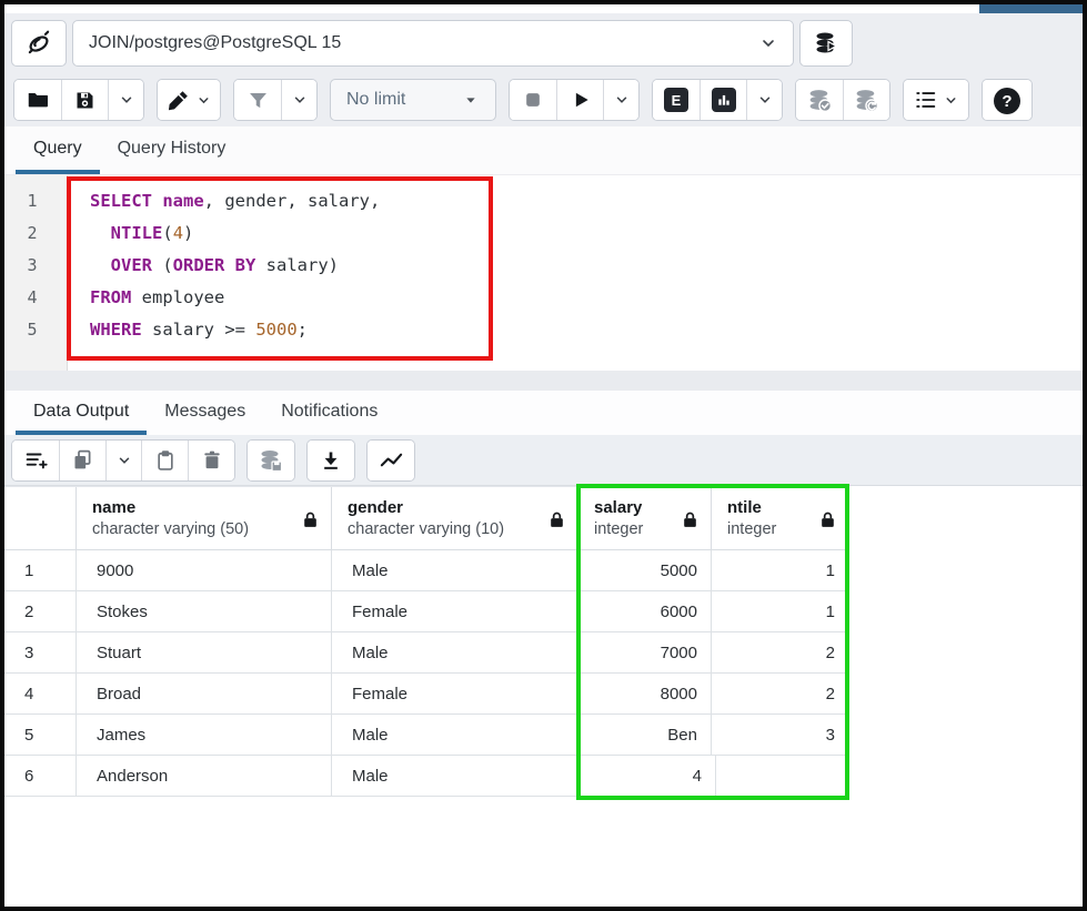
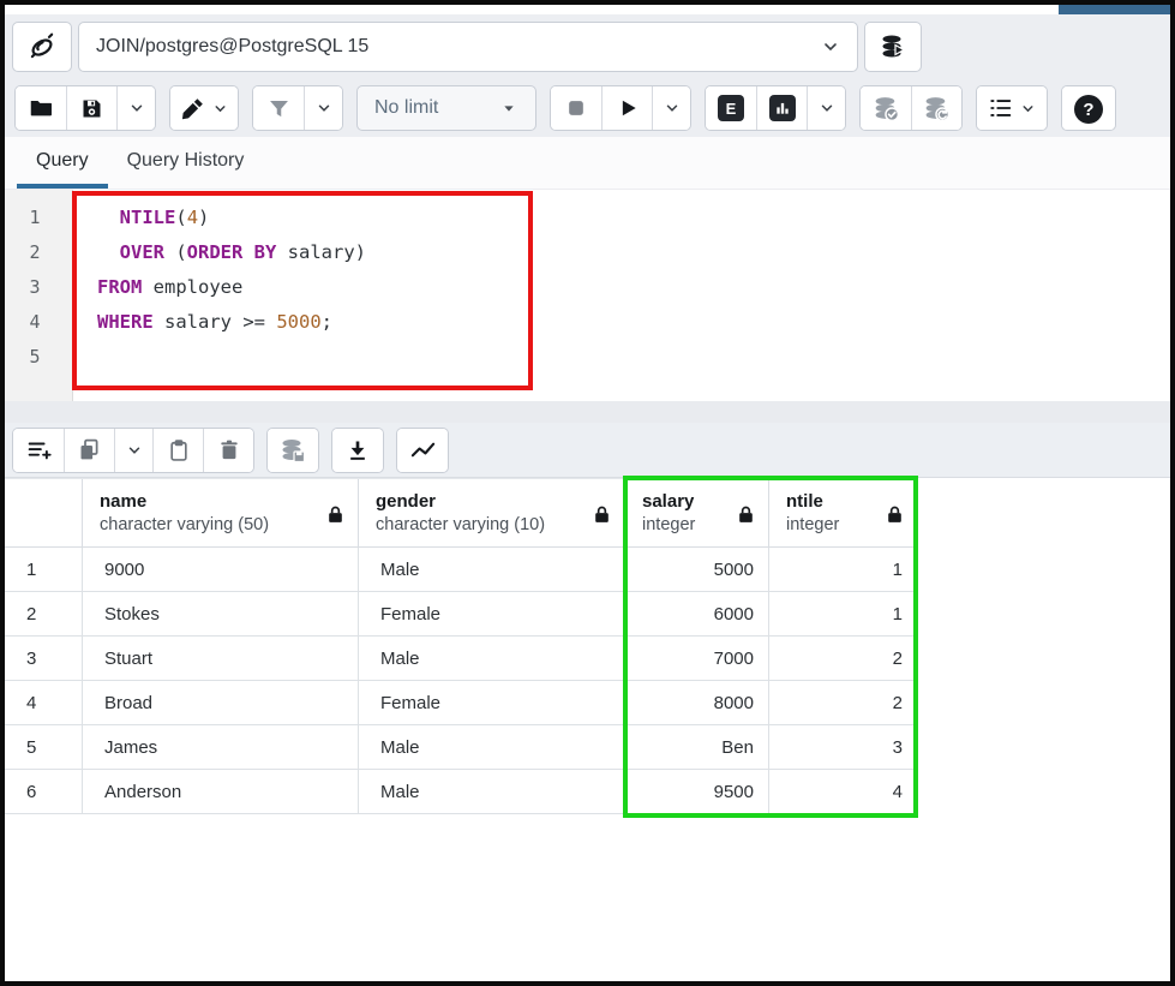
  JOIN/postgres@PostgreSQL 15
  No limit
  E
  ?
  Query
  Query History
  1
  2
  3
  4
  5
- SELECT name, gender, salary,
  NTILE(4)
  OVER (ORDER BY salary)
  FROM employee
  WHERE salary >= 5000;
- Data Output
- Messages
- Notifications
  name
  character varying (50)
  gender
  character varying (10)
  salary
  integer
  ntile
  integer
  1
  9000
  Male
  5000
  1
  2
  Stokes
  Female
  6000
  1
  3
  Stuart
  Male
  7000
  2
  4
  Broad
  Female
  8000
  2
  5
  James
  Male
  Ben
  3
  6
  Anderson
  Male
+ 9500
  4
